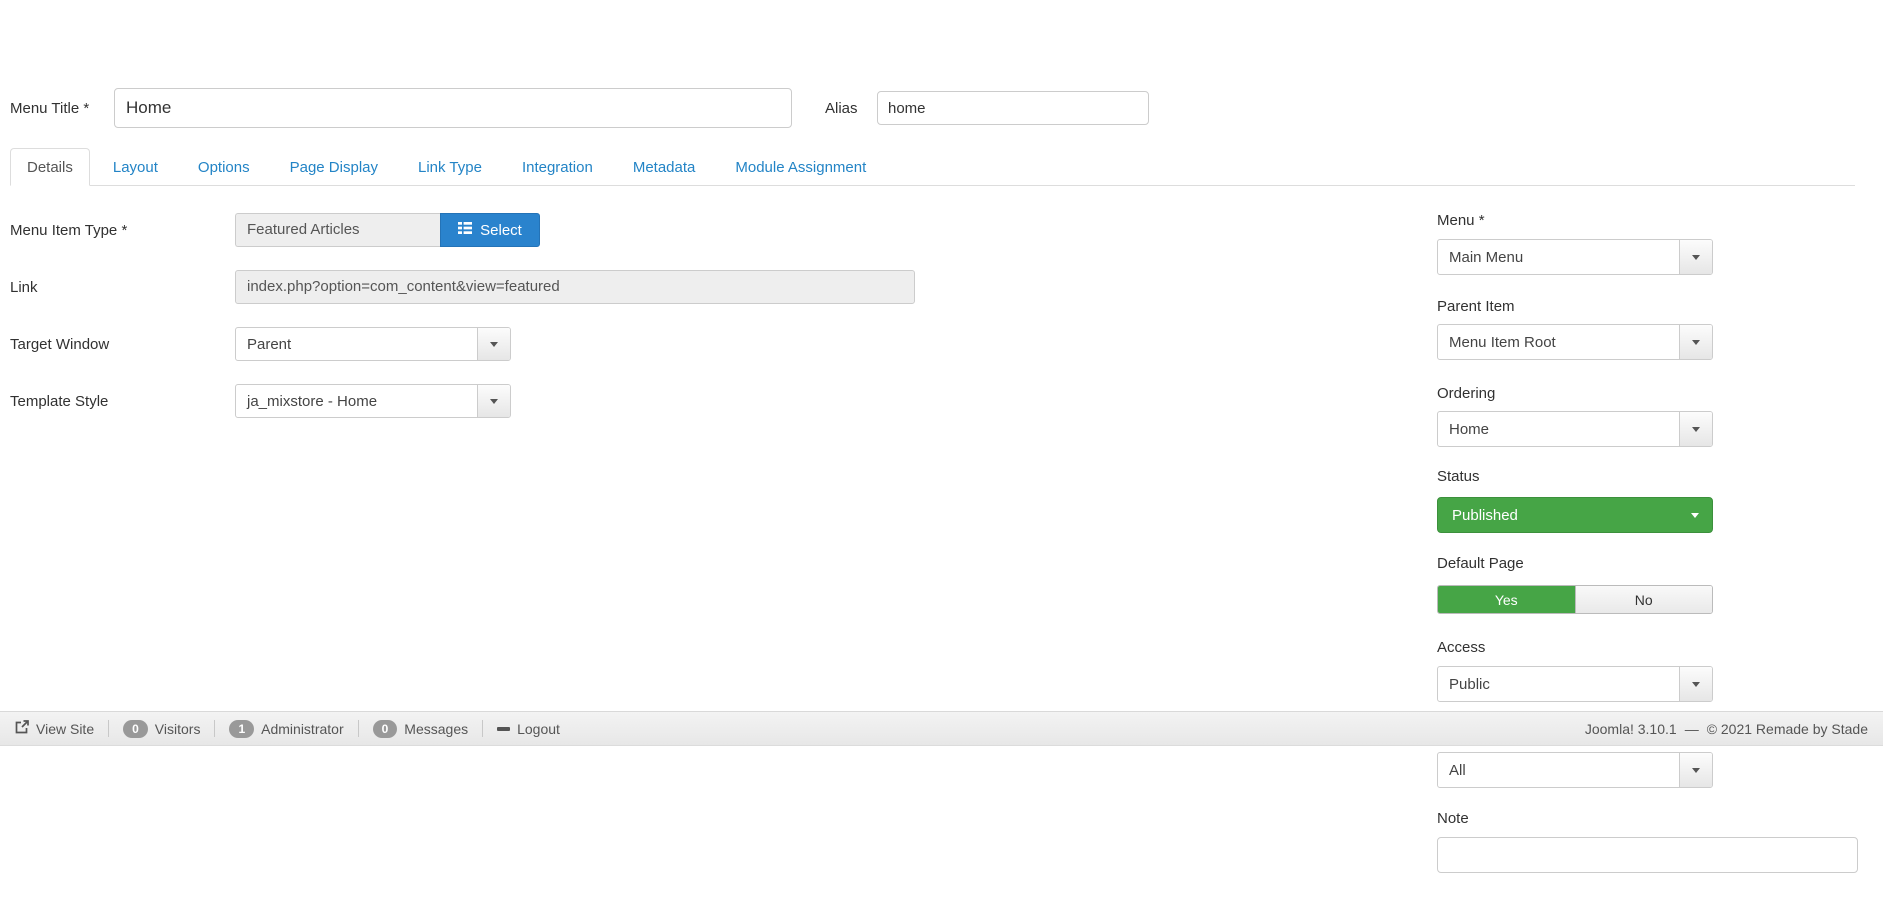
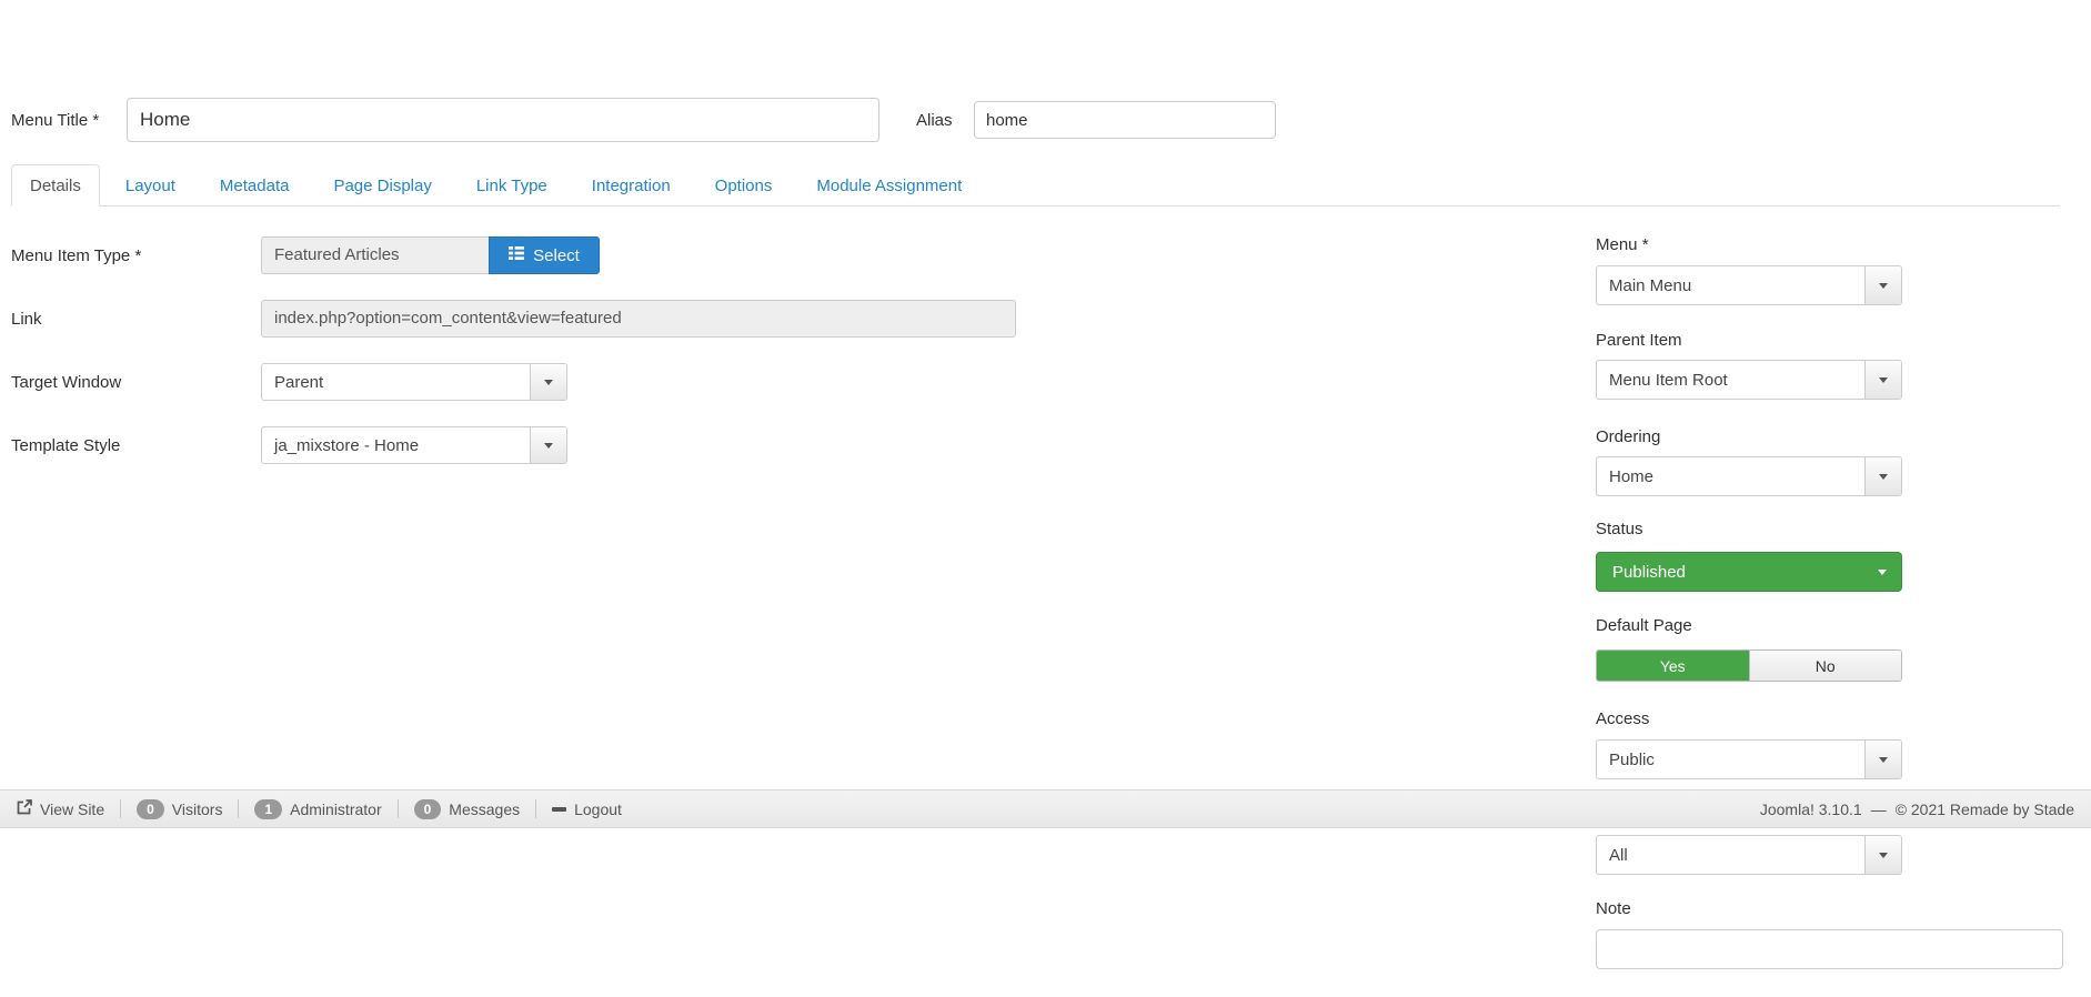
  Menu Title *
  Home
  Alias
  home
  Details
  Layout
- Options
+ Metadata
  Page Display
  Link Type
  Integration
- Metadata
+ Options
  Module Assignment
  Menu Item Type *
  Featured Articles
  Select
  Link
  index.php?option=com_content&view=featured
  Target Window
  Parent
  Template Style
  ja_mixstore - Home
  Menu *
  Main Menu
  Parent Item
  Menu Item Root
  Ordering
  Home
  Status
  Published
  Default Page
  Yes
  No
  Access
  Public
  All
  Note
  View Site
  0
  Visitors
  1
  Administrator
  0
  Messages
  Logout
  Joomla! 3.10.1
  —
  © 2021 Remade by Stade
